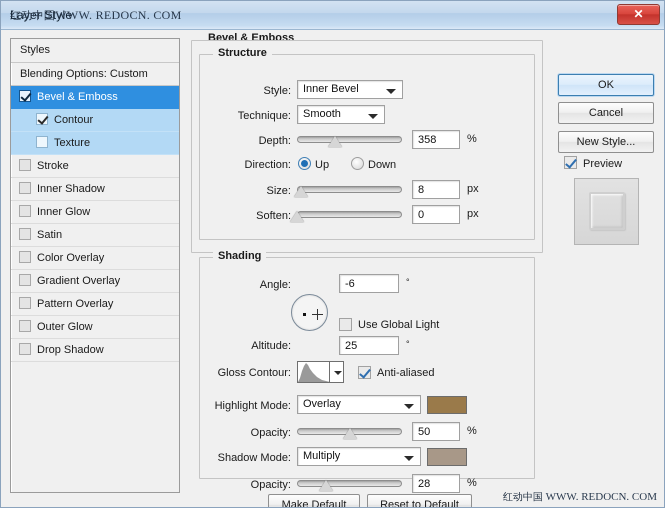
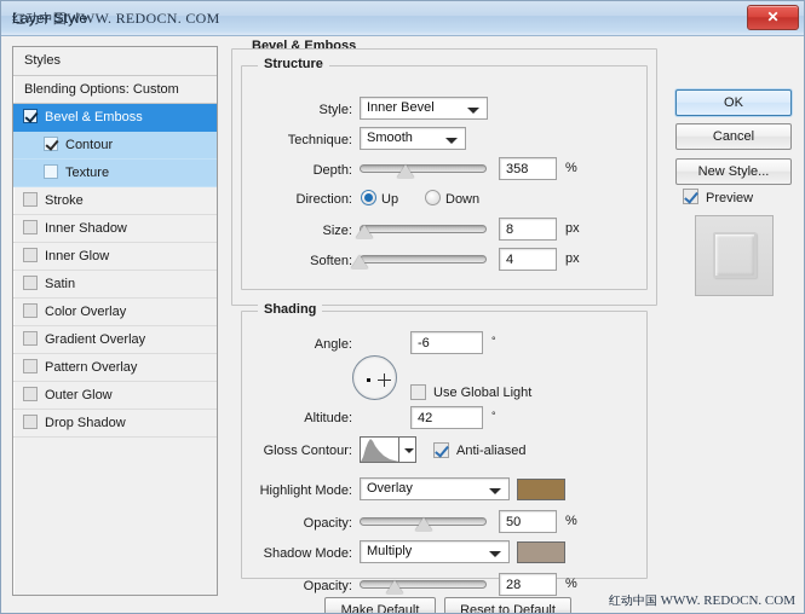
  Layer Style
  红动中国WWW. REDOCN. COM
  ✕
  Styles
  Blending Options: Custom
  Bevel & Emboss
  Contour
  Texture
  Stroke
  Inner Shadow
  Inner Glow
  Satin
  Color Overlay
  Gradient Overlay
  Pattern Overlay
  Outer Glow
  Drop Shadow
  Bevel & Emboss
  Structure
  Style:
  Inner Bevel
  Technique:
  Smooth
  Depth:
  358
  %
  Direction:
  Up
  Down
  Size:
  8
  px
  Soften:
- 0
+ 4
  px
  Shading
  Angle:
  -6
  °
  Use Global Light
  Altitude:
- 25
+ 42
  °
  Gloss Contour:
  Anti-aliased
  Highlight Mode:
  Overlay
  Opacity:
  50
  %
  Shadow Mode:
  Multiply
  Opacity:
  28
  %
  OK
  Cancel
  New Style...
  Preview
  Make Default
  Reset to Default
  红动中国 WWW. REDOCN. COM
